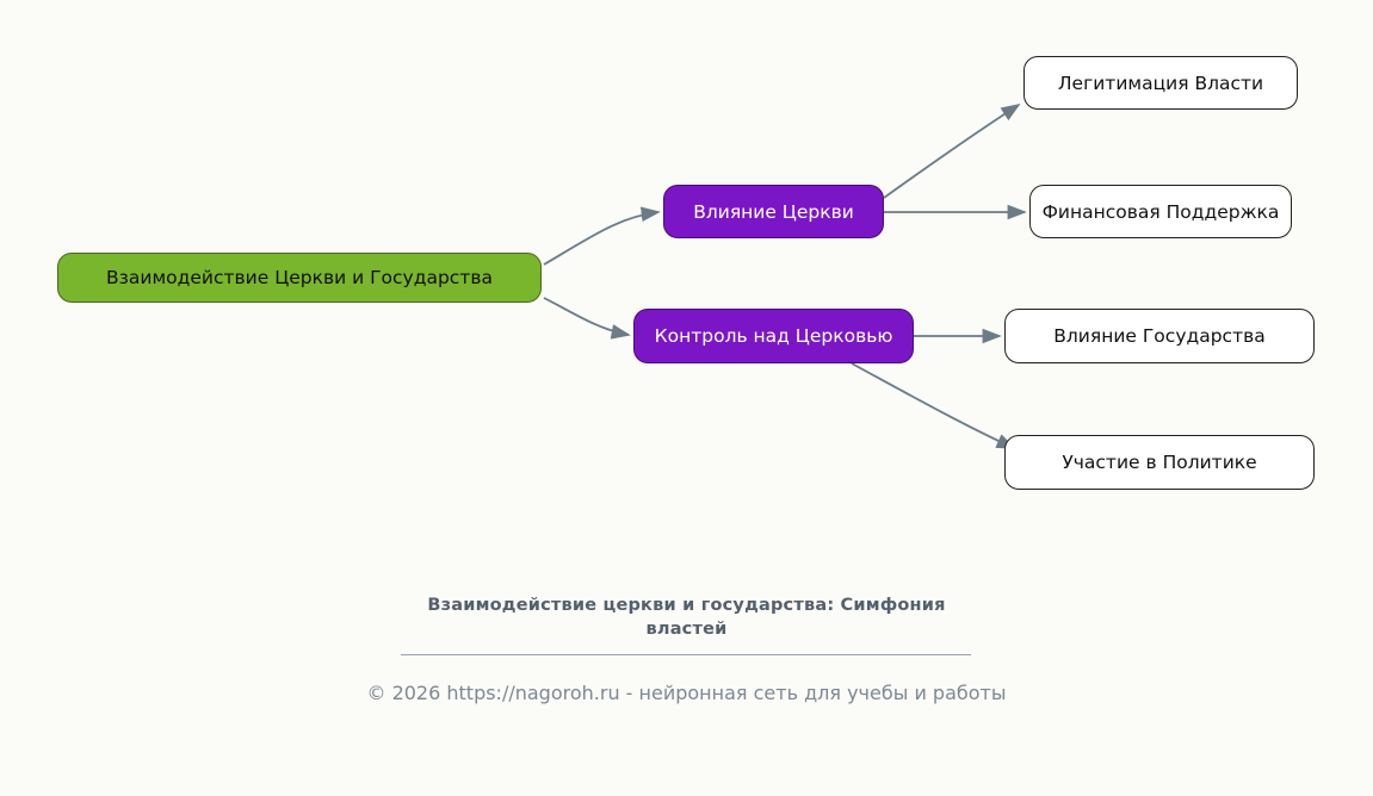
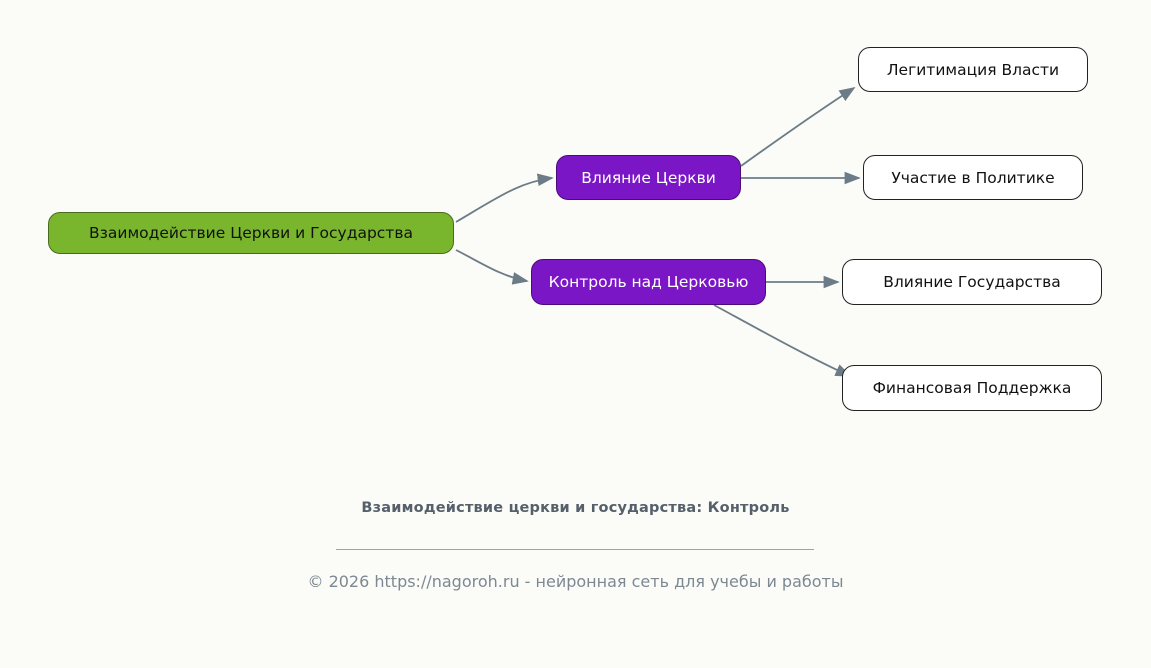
  Взаимодействие Церкви и Государства
  Влияние Церкви
  Контроль над Церковью
  Легитимация Власти
- Финансовая Поддержка
+ Участие в Политике
  Влияние Государства
- Участие в Политике
+ Финансовая Поддержка
- Взаимодействие церкви и государства: Симфония
+ Взаимодействие церкви и государства: Контроль
- властей
  © 2026 https://nagoroh.ru - нейронная сеть для учебы и работы
